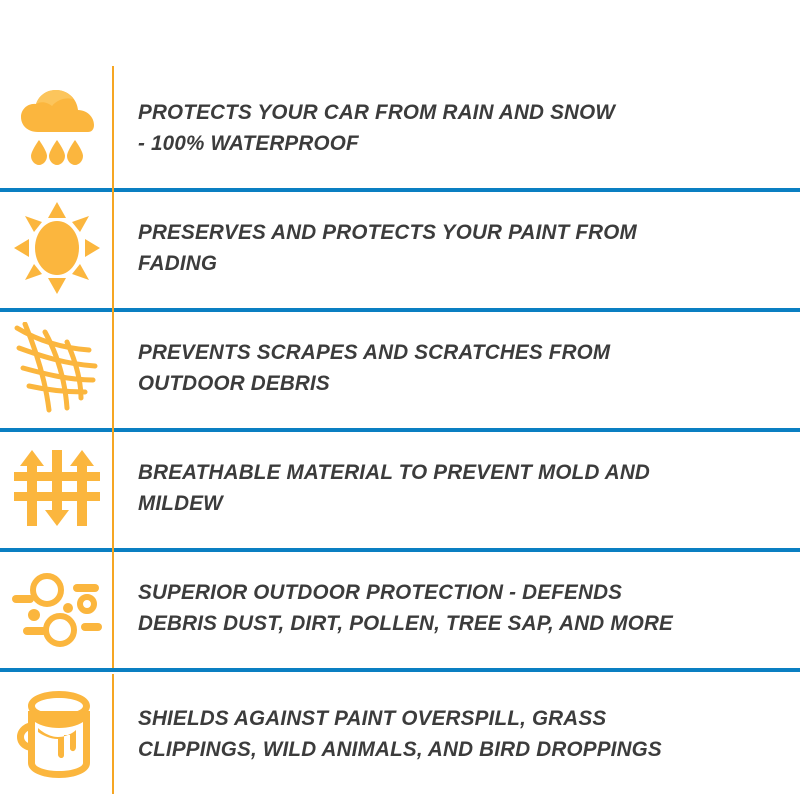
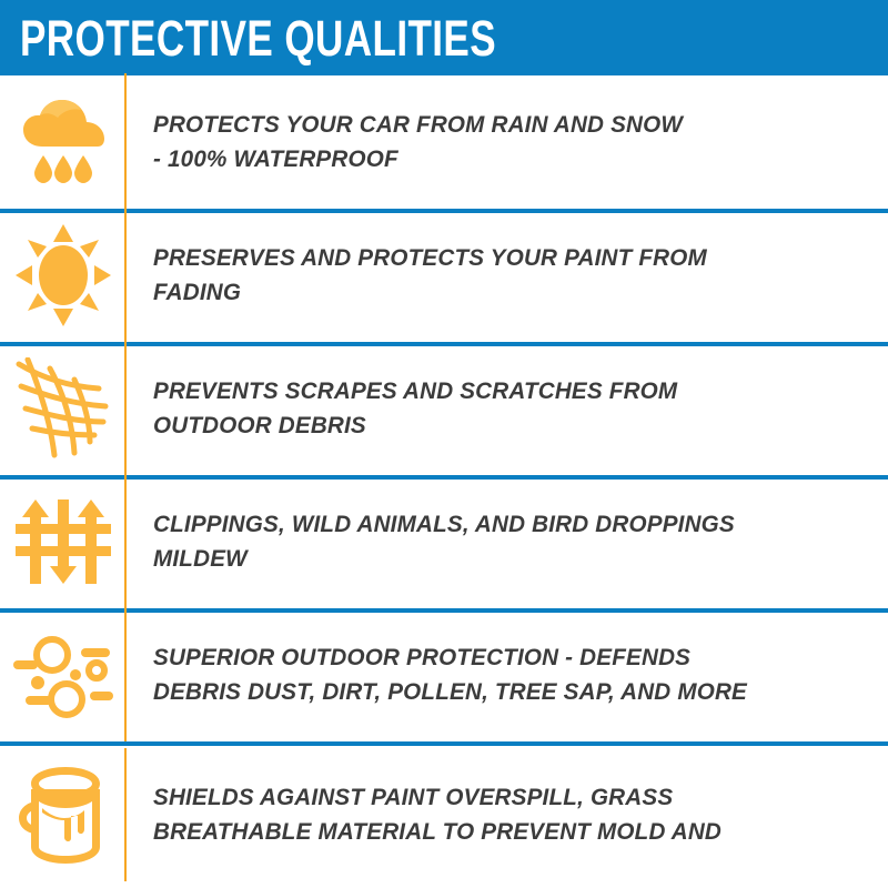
+ PROTECTIVE QUALITIES
  PROTECTS YOUR CAR FROM RAIN AND SNOW
  - 100% WATERPROOF
  PRESERVES AND PROTECTS YOUR PAINT FROM
  FADING
  PREVENTS SCRAPES AND SCRATCHES FROM
  OUTDOOR DEBRIS
- BREATHABLE MATERIAL TO PREVENT MOLD AND
+ CLIPPINGS, WILD ANIMALS, AND BIRD DROPPINGS
  MILDEW
  SUPERIOR OUTDOOR PROTECTION - DEFENDS
  DEBRIS DUST, DIRT, POLLEN, TREE SAP, AND MORE
  SHIELDS AGAINST PAINT OVERSPILL, GRASS
- CLIPPINGS, WILD ANIMALS, AND BIRD DROPPINGS
+ BREATHABLE MATERIAL TO PREVENT MOLD AND
